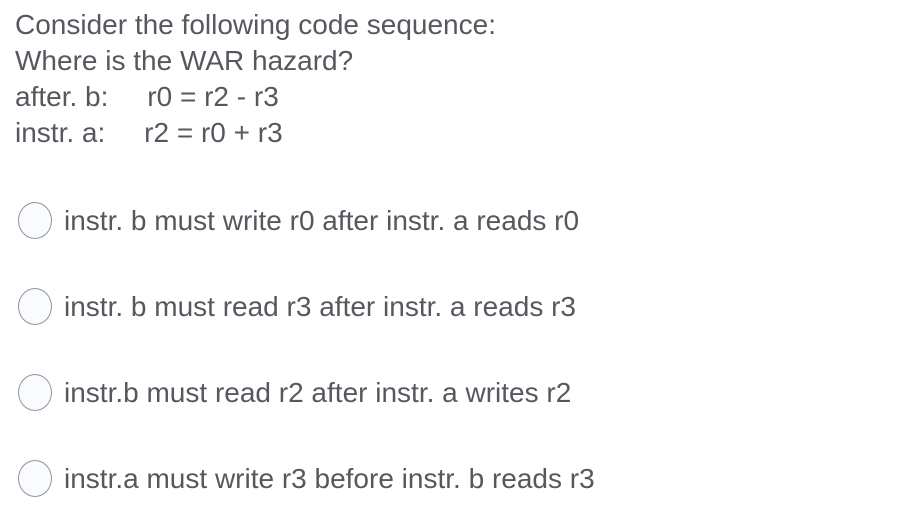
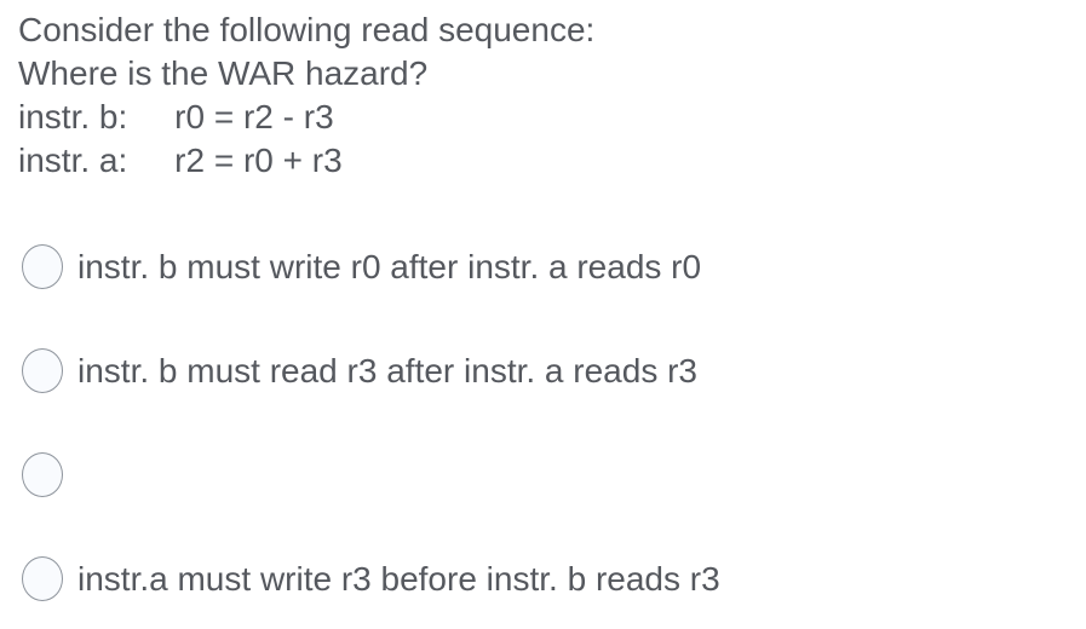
- Consider the following code sequence:
+ Consider the following read sequence:
  Where is the WAR hazard?
- after. b: r0 = r2 - r3
+ instr. b: r0 = r2 - r3
  instr. a: r2 = r0 + r3
  instr. b must write r0 after instr. a reads r0
  instr. b must read r3 after instr. a reads r3
- instr.b must read r2 after instr. a writes r2
  instr.a must write r3 before instr. b reads r3
